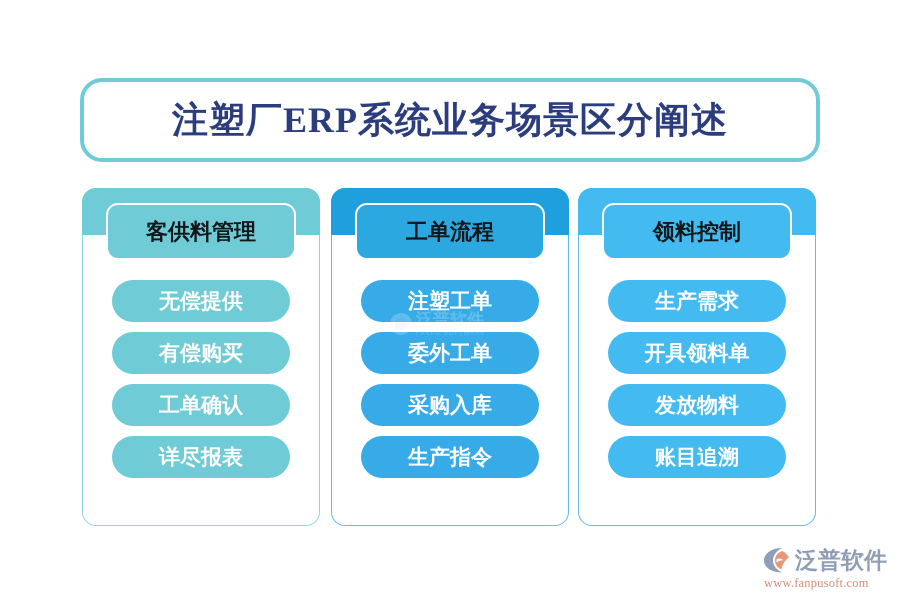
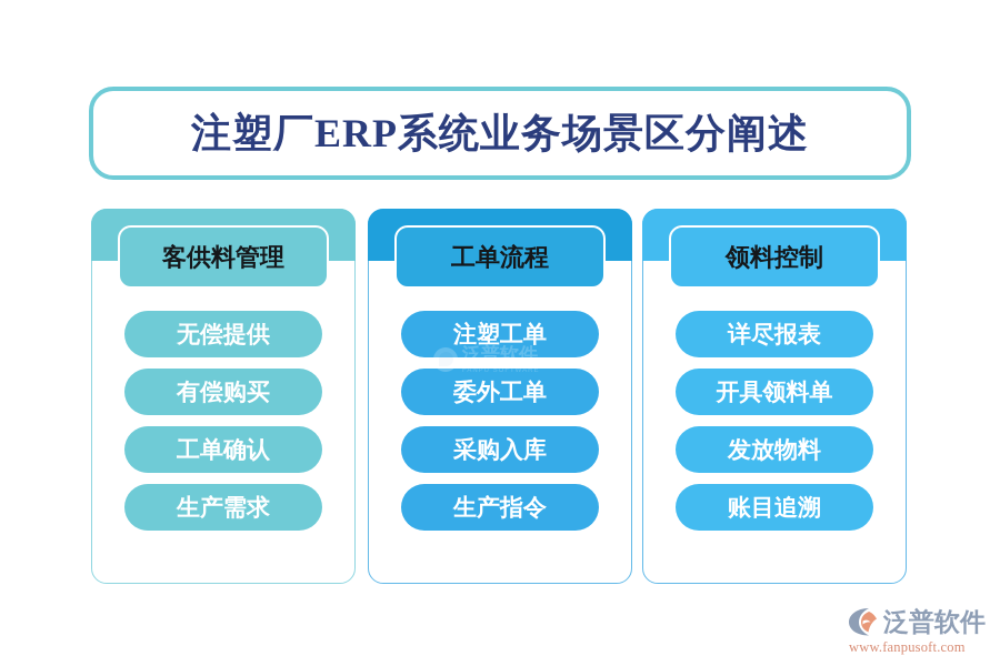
  注塑厂ERP系统业务场景区分阐述
  客供料管理
  无偿提供
  有偿购买
  工单确认
- 详尽报表
+ 生产需求
  工单流程
  注塑工单
  委外工单
  采购入库
  生产指令
  领料控制
- 生产需求
+ 详尽报表
  开具领料单
  发放物料
  账目追溯
  泛普软件
  泛普软件
  www.fanpusoft.com
